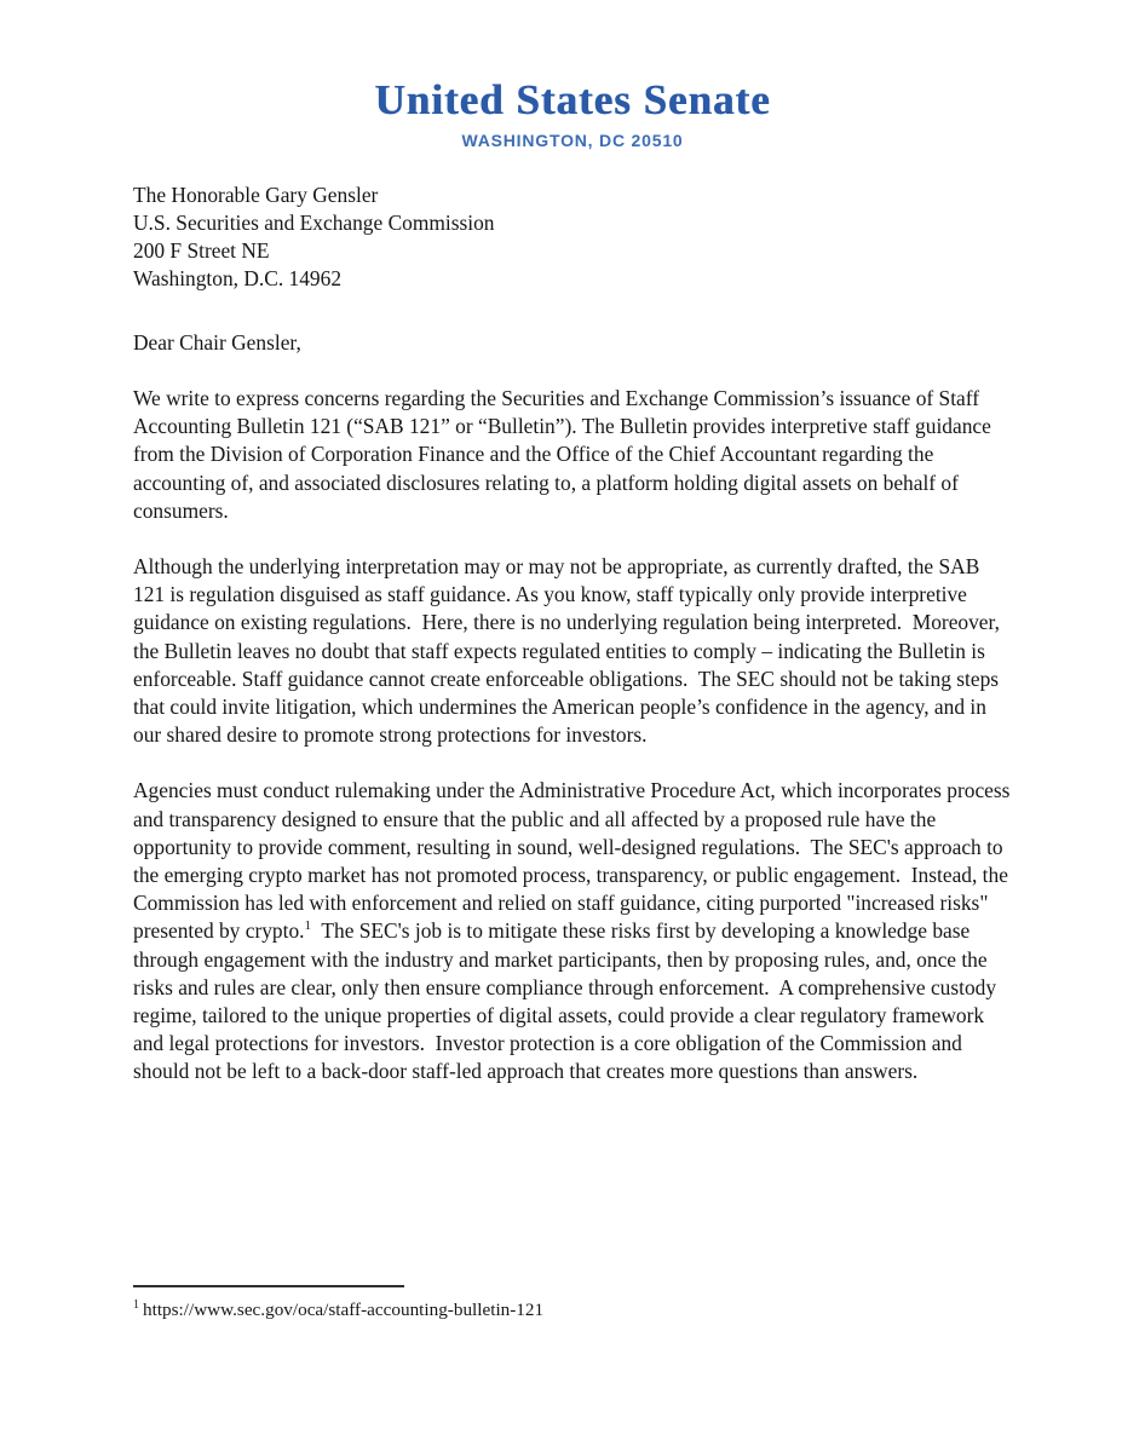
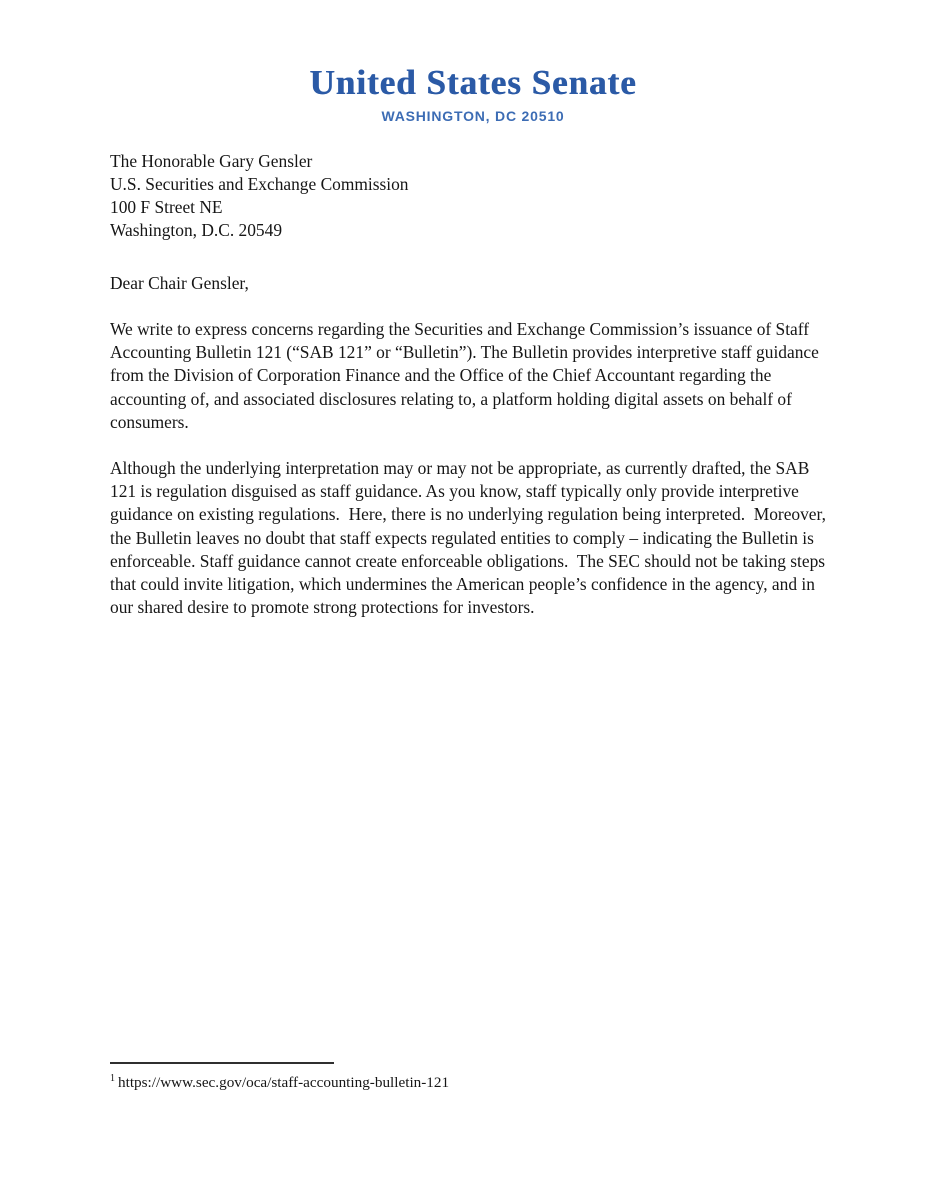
  United States Senate
  WASHINGTON, DC 20510
  The Honorable Gary Gensler
  U.S. Securities and Exchange Commission
- 200 F Street NE
+ 100 F Street NE
- Washington, D.C. 14962
+ Washington, D.C. 20549
  Dear Chair Gensler,
  We write to express concerns regarding the Securities and Exchange Commission’s issuance of Staff Accounting Bulletin 121 (“SAB 121” or “Bulletin”). The Bulletin provides interpretive staff guidance from the Division of Corporation Finance and the Office of the Chief Accountant regarding the accounting of, and associated disclosures relating to, a platform holding digital assets on behalf of consumers.
  Although the underlying interpretation may or may not be appropriate, as currently drafted, the SAB 121 is regulation disguised as staff guidance. As you know, staff typically only provide interpretive guidance on existing regulations. Here, there is no underlying regulation being interpreted. Moreover, the Bulletin leaves no doubt that staff expects regulated entities to comply – indicating the Bulletin is enforceable. Staff guidance cannot create enforceable obligations. The SEC should not be taking steps that could invite litigation, which undermines the American people’s confidence in the agency, and in our shared desire to promote strong protections for investors.
- Agencies must conduct rulemaking under the Administrative Procedure Act, which incorporates process and transparency designed to ensure that the public and all affected by a proposed rule have the opportunity to provide comment, resulting in sound, well-designed regulations. The SEC's approach to the emerging crypto market has not promoted process, transparency, or public engagement. Instead, the Commission has led with enforcement and relied on staff guidance, citing purported "increased risks" presented by crypto.1 The SEC's job is to mitigate these risks first by developing a knowledge base through engagement with the industry and market participants, then by proposing rules, and, once the risks and rules are clear, only then ensure compliance through enforcement. A comprehensive custody regime, tailored to the unique properties of digital assets, could provide a clear regulatory framework and legal protections for investors. Investor protection is a core obligation of the Commission and should not be left to a back-door staff-led approach that creates more questions than answers.
  1 https://www.sec.gov/oca/staff-accounting-bulletin-121
